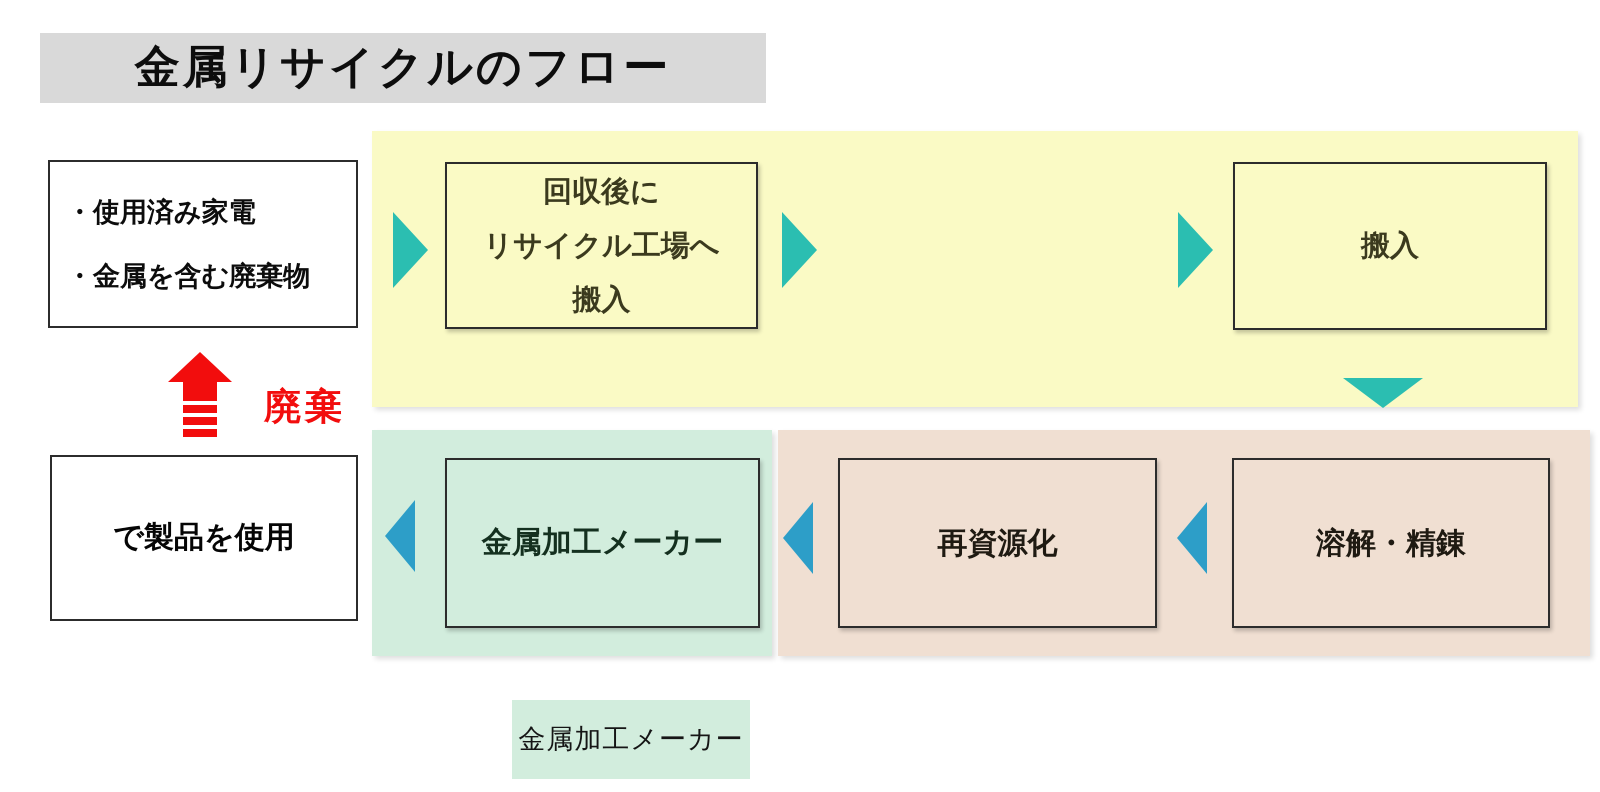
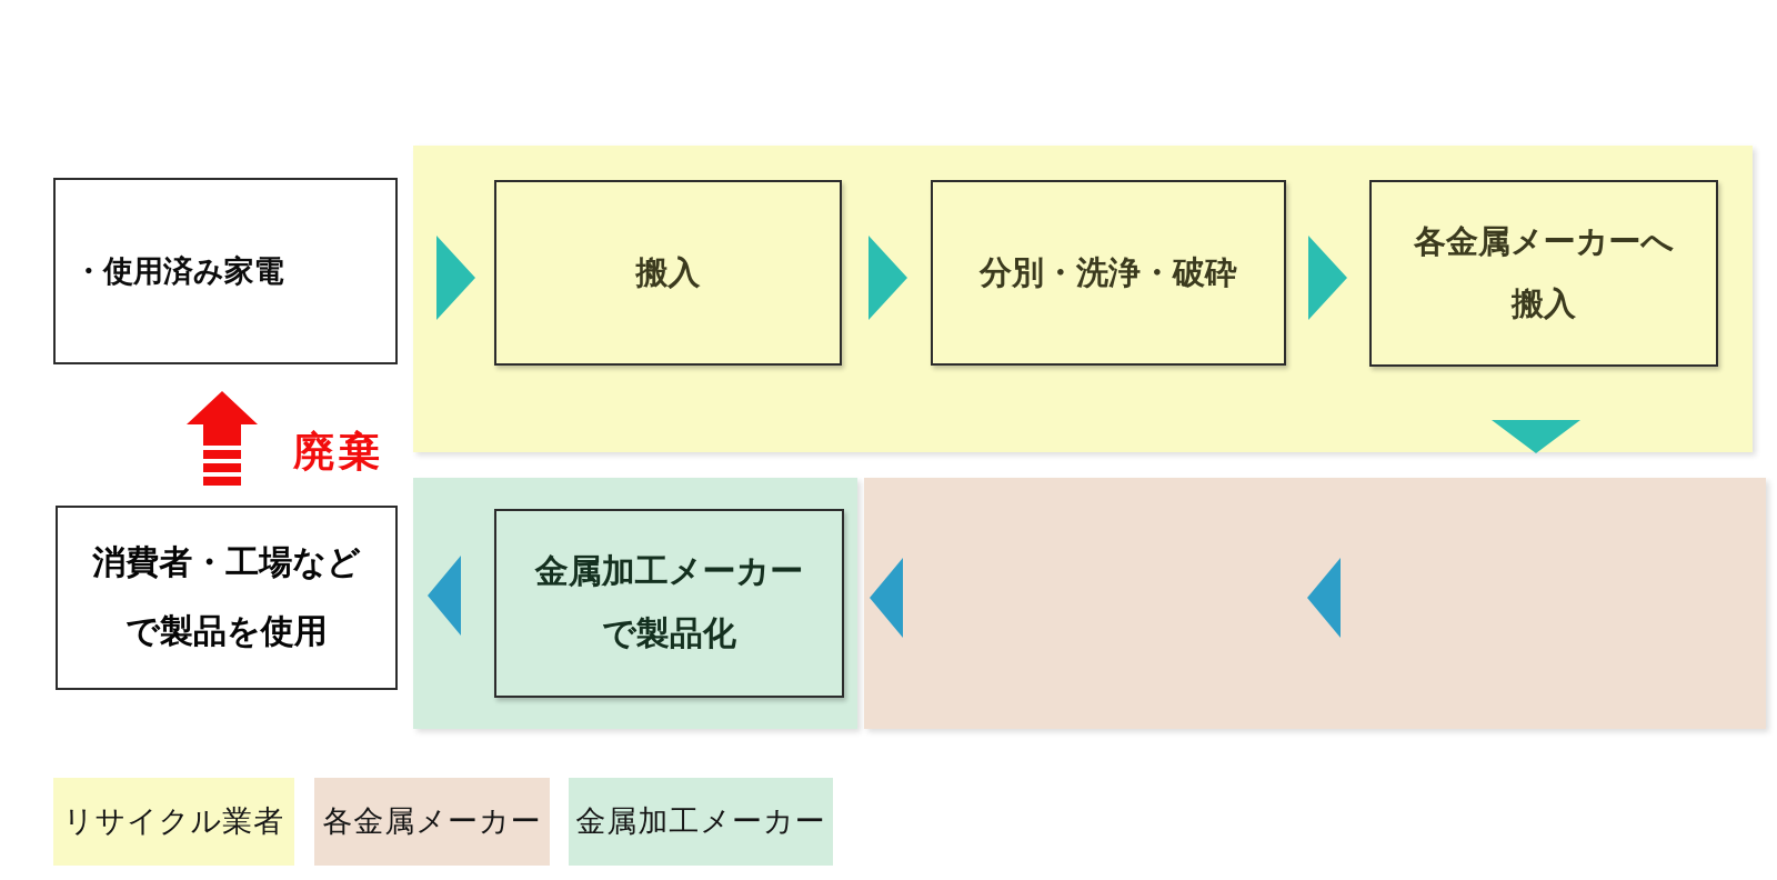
- 金属リサイクルのフロー
  ・使用済み家電
- ・金属を含む廃棄物
- 回収後に
- リサイクル工場へ
  搬入
+ 分別・洗浄・破砕
+ 各金属メーカーへ
  搬入
- 溶解・精錬
- 再資源化
  金属加工メーカー
+ で製品化
+ 消費者・工場など
  で製品を使用
  廃棄
+ リサイクル業者
+ 各金属メーカー
  金属加工メーカー
